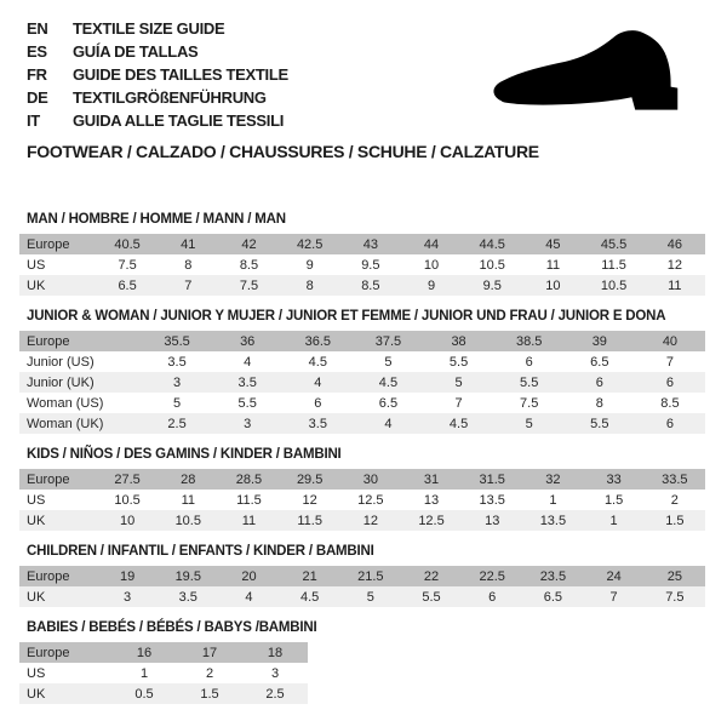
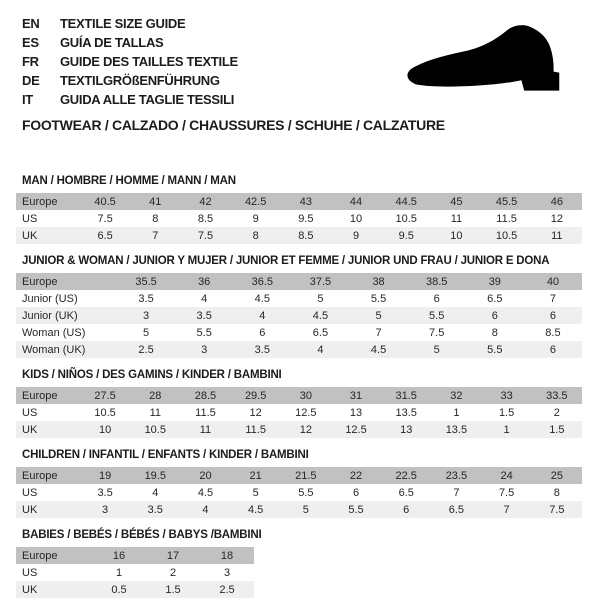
  EN
  TEXTILE SIZE GUIDE
  ES
  GUÍA DE TALLAS
  FR
  GUIDE DES TAILLES TEXTILE
  DE
  TEXTILGRÖßENFÜHRUNG
  IT
  GUIDA ALLE TAGLIE TESSILI
  FOOTWEAR / CALZADO / CHAUSSURES / SCHUHE / CALZATURE
  MAN / HOMBRE / HOMME / MANN / MAN
  Europe	40.5	41	42	42.5	43	44	44.5	45	45.5	46
  US	7.5	8	8.5	9	9.5	10	10.5	11	11.5	12
  UK	6.5	7	7.5	8	8.5	9	9.5	10	10.5	11
  JUNIOR & WOMAN / JUNIOR Y MUJER / JUNIOR ET FEMME / JUNIOR UND FRAU / JUNIOR E DONA
  Europe	35.5	36	36.5	37.5	38	38.5	39	40
  Junior (US)	3.5	4	4.5	5	5.5	6	6.5	7
  Junior (UK)	3	3.5	4	4.5	5	5.5	6	6
  Woman (US)	5	5.5	6	6.5	7	7.5	8	8.5
  Woman (UK)	2.5	3	3.5	4	4.5	5	5.5	6
  KIDS / NIÑOS / DES GAMINS / KINDER / BAMBINI
  Europe	27.5	28	28.5	29.5	30	31	31.5	32	33	33.5
  US	10.5	11	11.5	12	12.5	13	13.5	1	1.5	2
  UK	10	10.5	11	11.5	12	12.5	13	13.5	1	1.5
  CHILDREN / INFANTIL / ENFANTS / KINDER / BAMBINI
  Europe	19	19.5	20	21	21.5	22	22.5	23.5	24	25
+ US	3.5	4	4.5	5	5.5	6	6.5	7	7.5	8
  UK	3	3.5	4	4.5	5	5.5	6	6.5	7	7.5
  BABIES / BEBÉS / BÉBÉS / BABYS /BAMBINI
  Europe	16	17	18
  US	1	2	3
  UK	0.5	1.5	2.5
